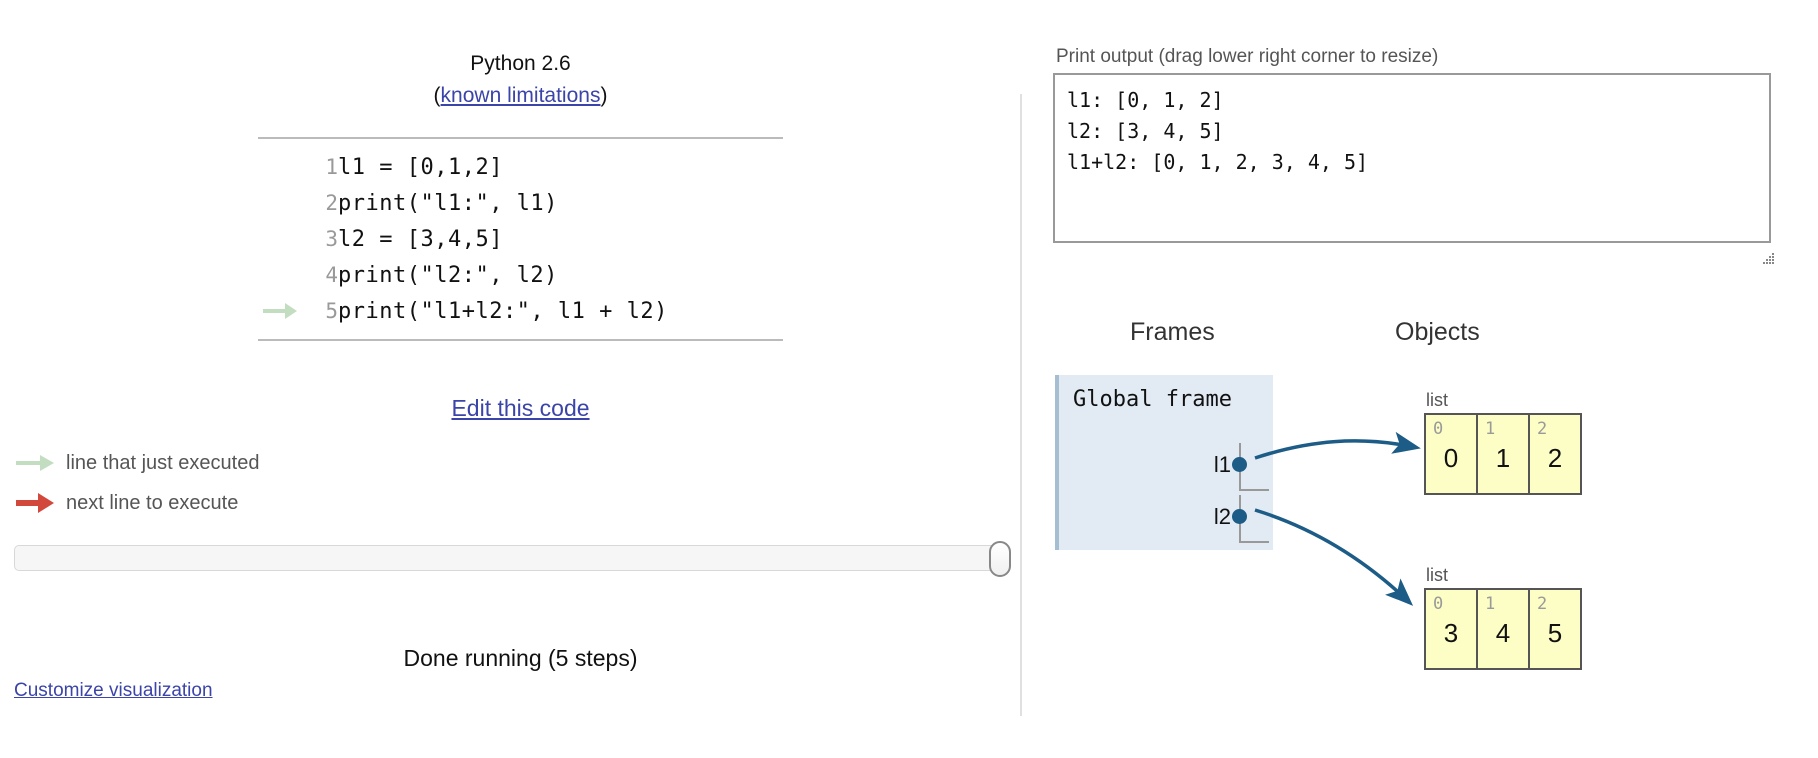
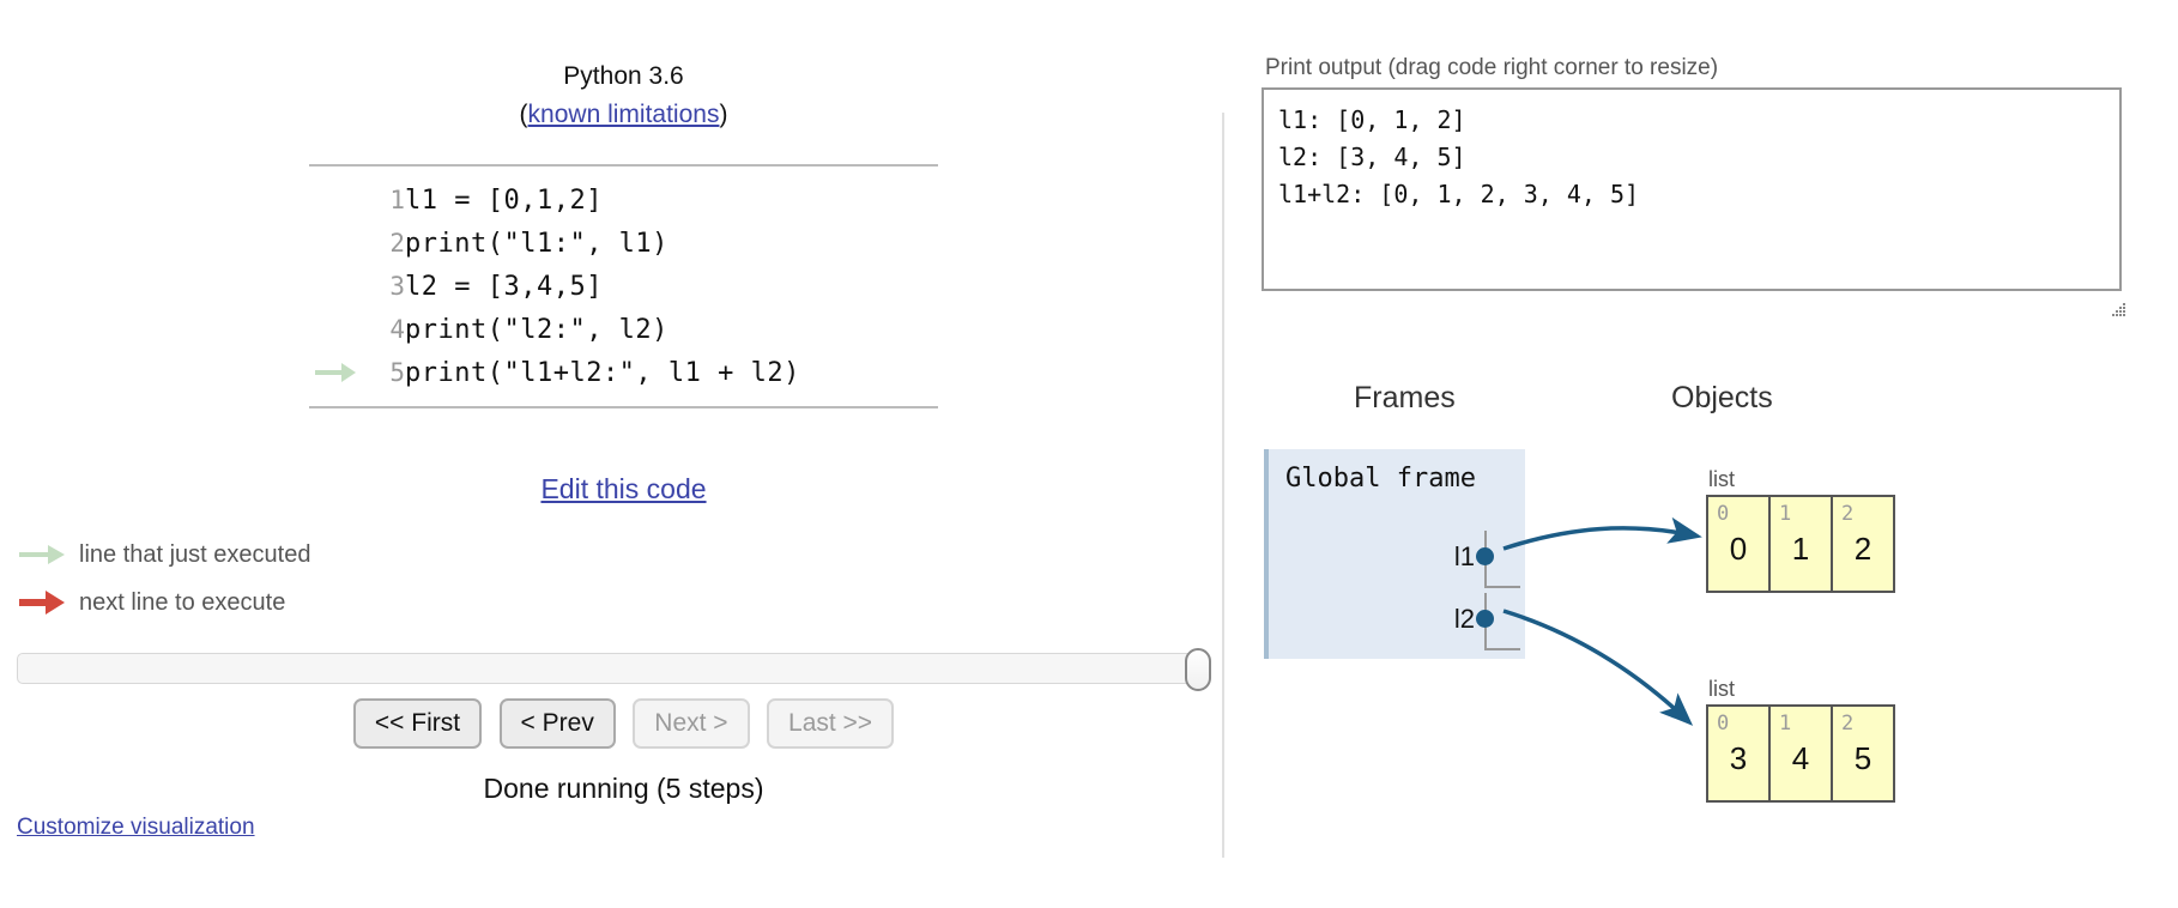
- Python 2.6
+ Python 3.6
  (known limitations)
  	1	l1 = [0,1,2]
  	2	print("l1:", l1)
  	3	l2 = [3,4,5]
  	4	print("l2:", l2)
  	5	print("l1+l2:", l1 + l2)
  Edit this code
  line that just executed
  next line to execute
+ << First < Prev Next > Last >>
  Done running (5 steps)
  Customize visualization
- Print output (drag lower right corner to resize)
+ Print output (drag code right corner to resize)
  l1: [0, 1, 2]
  l2: [3, 4, 5]
  l1+l2: [0, 1, 2, 3, 4, 5]
  Objects
  Global frame
  l1
  l2
  list
  0 0	1 1	2 2
  list
  0 3	1 4	2 5
